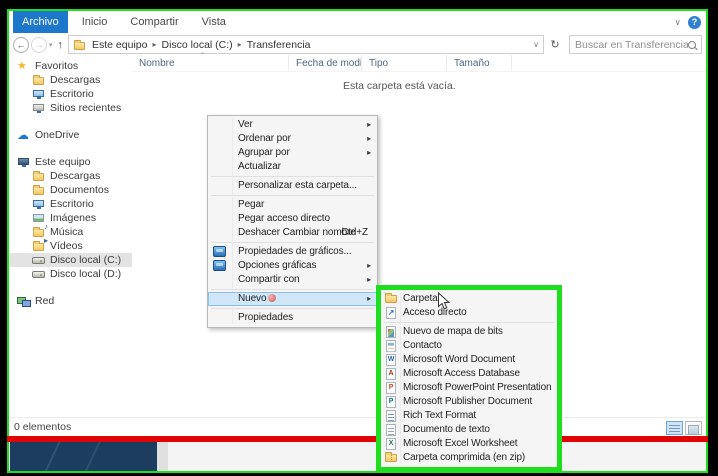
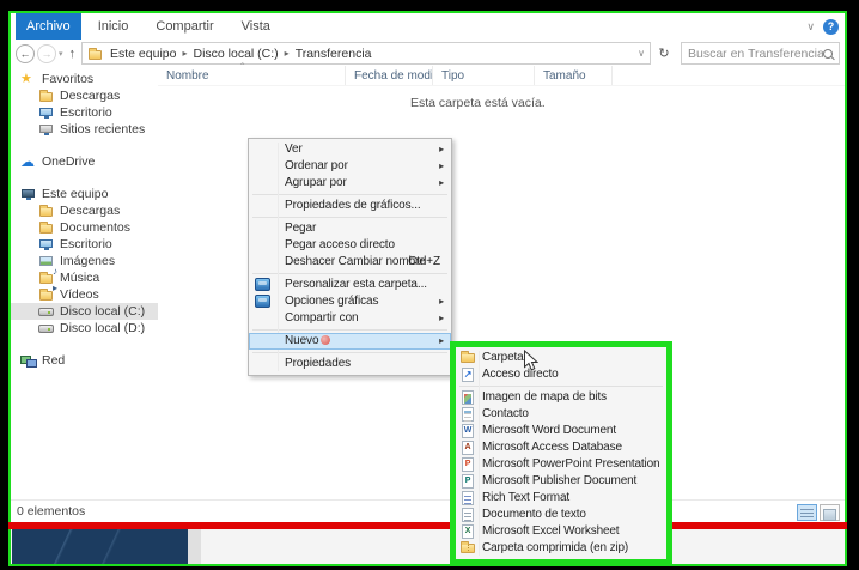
  Archivo
  Inicio
  Compartir
  Vista
  ∨
  ?
  ←
  →
  ↑
  Este equipo
  ▸
  Disco local (C:)
  ▸
  Transferencia
  ∨
  ↻
  Buscar en Transferencia
  ★
  Favoritos
  Descargas
  Escritorio
  Sitios recientes
  ☁
  OneDrive
  Este equipo
  Descargas
  Documentos
  Escritorio
  Imágenes
  ♪
  Música
  ▸
  Vídeos
  Disco local (C:)
  Disco local (D:)
  Red
  ˆ
  Nombre
  Tipo
  Tamaño
  Esta carpeta está vacía.
  0 elementos
  Ver
  ▸
  Ordenar por
  ▸
  Agrupar por
  ▸
- Actualizar
- Personalizar esta carpeta...
+ Propiedades de gráficos...
  Pegar
  Pegar acceso directo
  Deshacer Cambiar nombre
  Ctrl+Z
- Propiedades de gráficos...
+ Personalizar esta carpeta...
  Opciones gráficas
  ▸
  Compartir con
  ▸
  Nuevo
  ▸
  Propiedades
  Carpeta
  ↗
  Acceso directo
- Nuevo de mapa de bits
+ Imagen de mapa de bits
  Contacto
  Microsoft Word Document
  Microsoft Access Database
  Microsoft PowerPoint Presentation
  Microsoft Publisher Document
  Rich Text Format
  Documento de texto
  Microsoft Excel Worksheet
  Carpeta comprimida (en zip)
